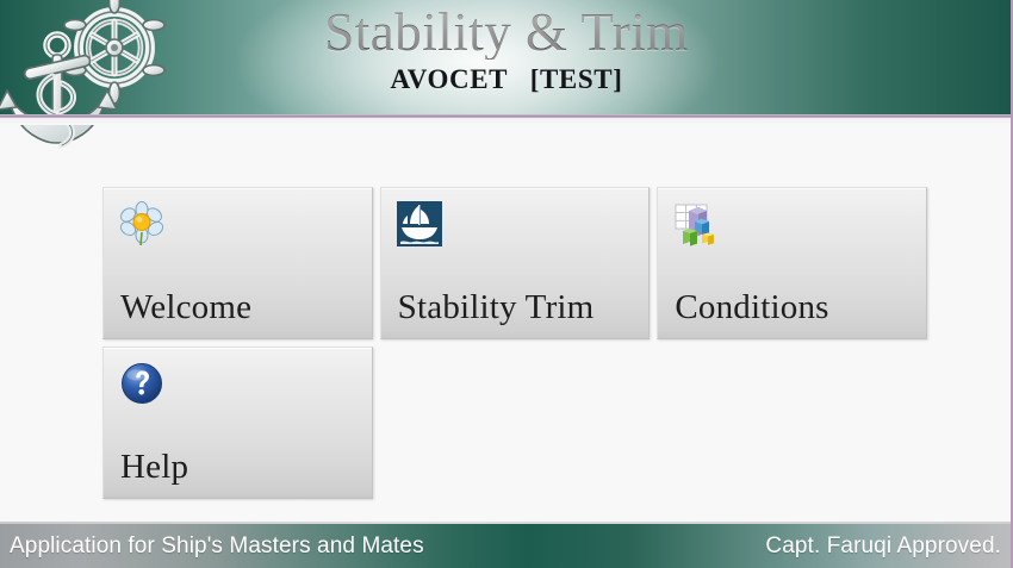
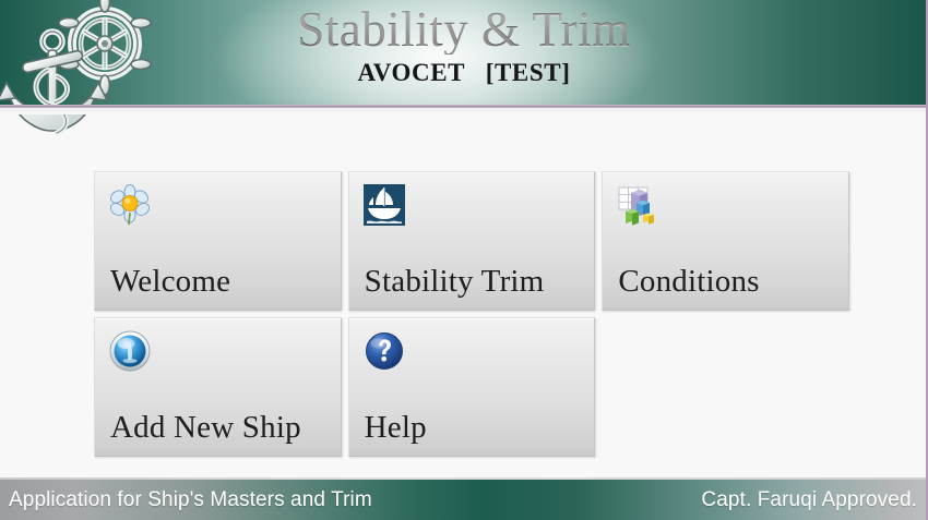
  Stability & Trim
  AVOCET [TEST]
  Welcome
  Stability Trim
  Conditions
+ Add New Ship
  Help
- Application for Ship's Masters and Mates
+ Application for Ship's Masters and Trim
  Capt. Faruqi Approved.
